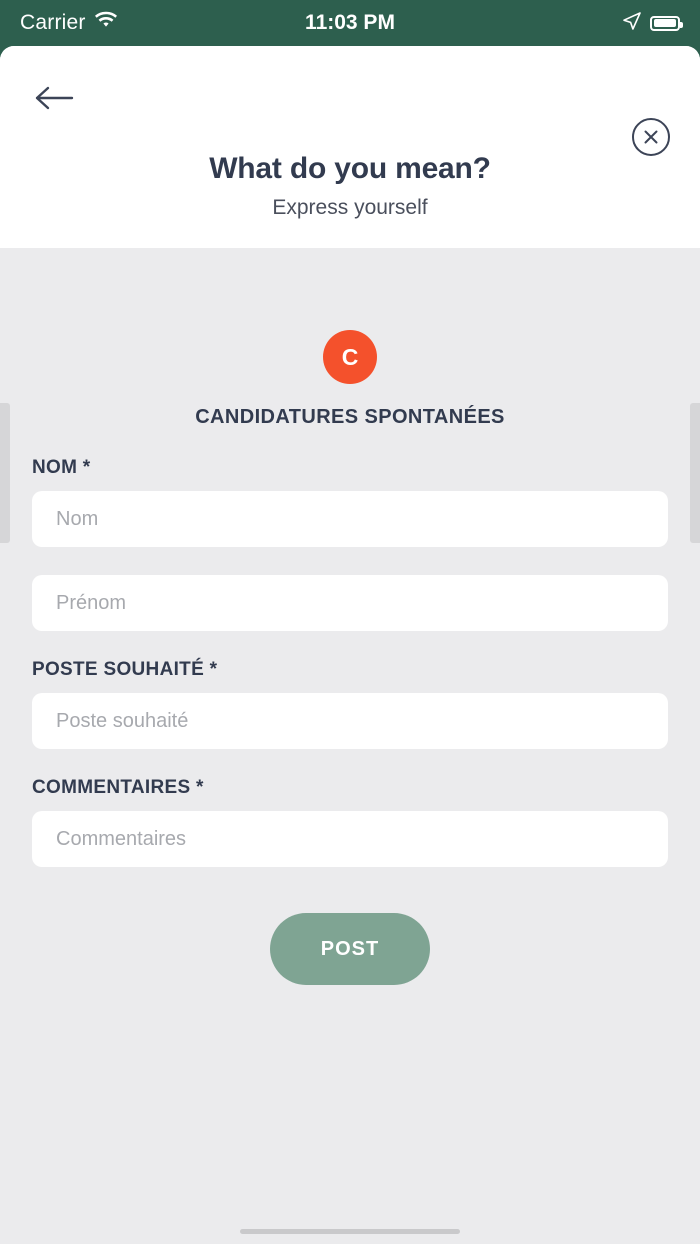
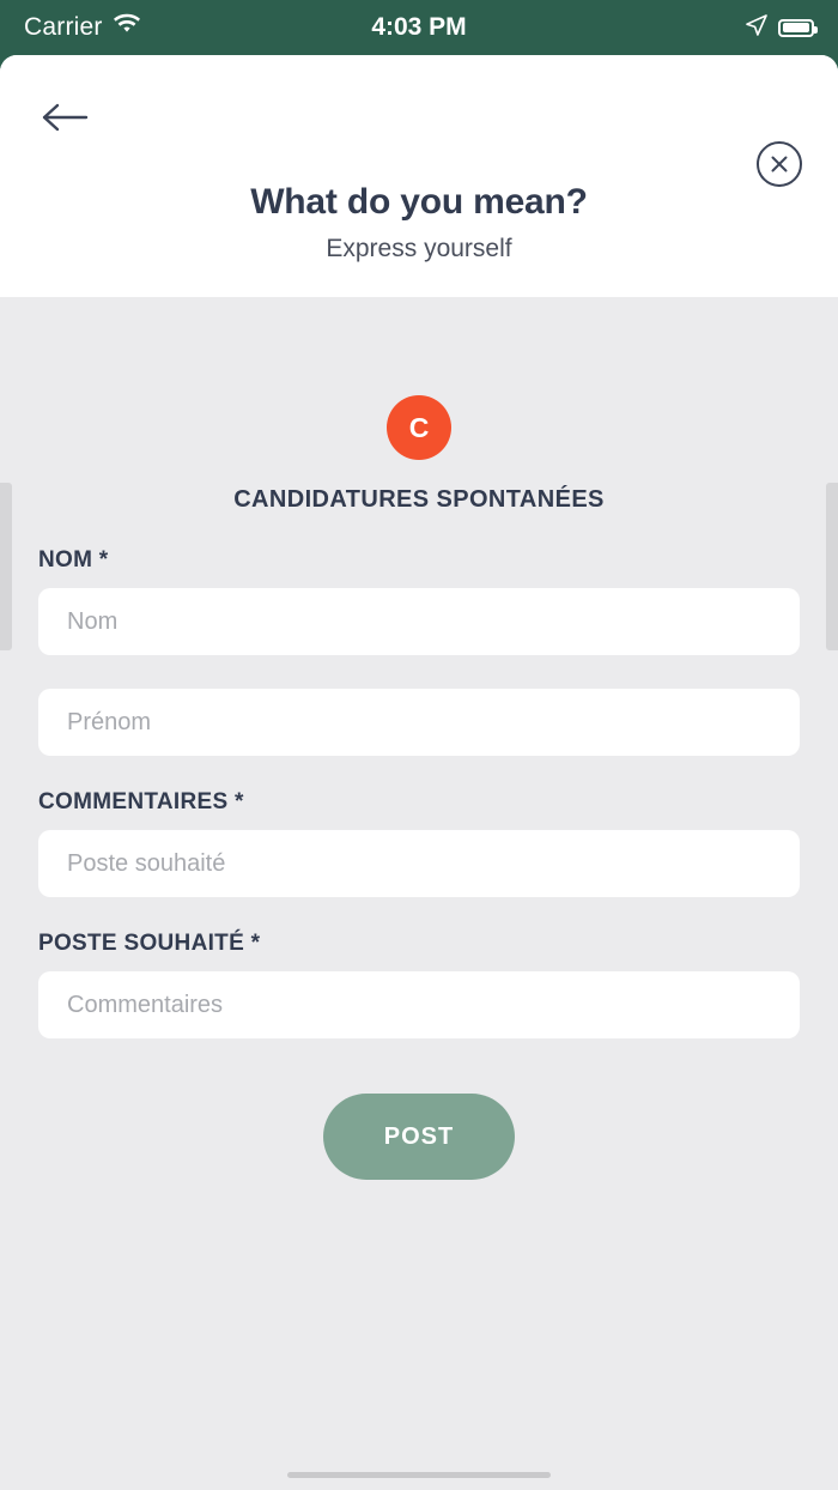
  Carrier
- 11:03 PM
+ 4:03 PM
  What do you mean?
  Express yourself
  C
  CANDIDATURES SPONTANÉES
  NOM *
  Nom
  Prénom
- POSTE SOUHAITÉ *
+ COMMENTAIRES *
  Poste souhaité
- COMMENTAIRES *
+ POSTE SOUHAITÉ *
  Commentaires
  POST
